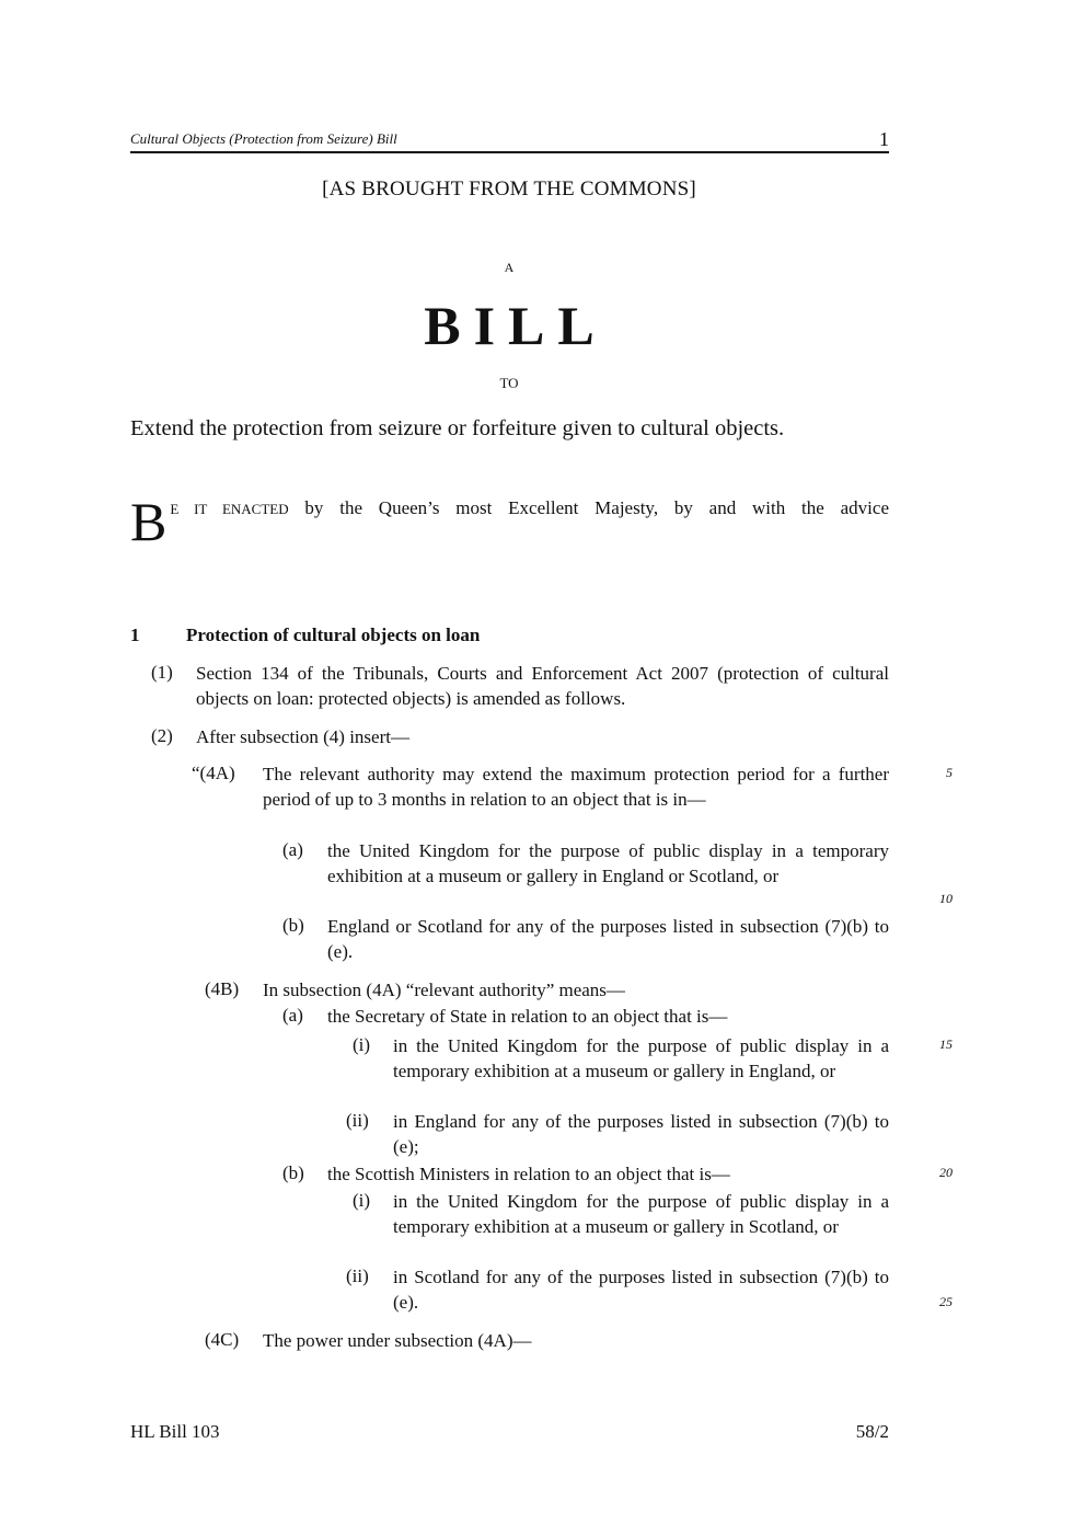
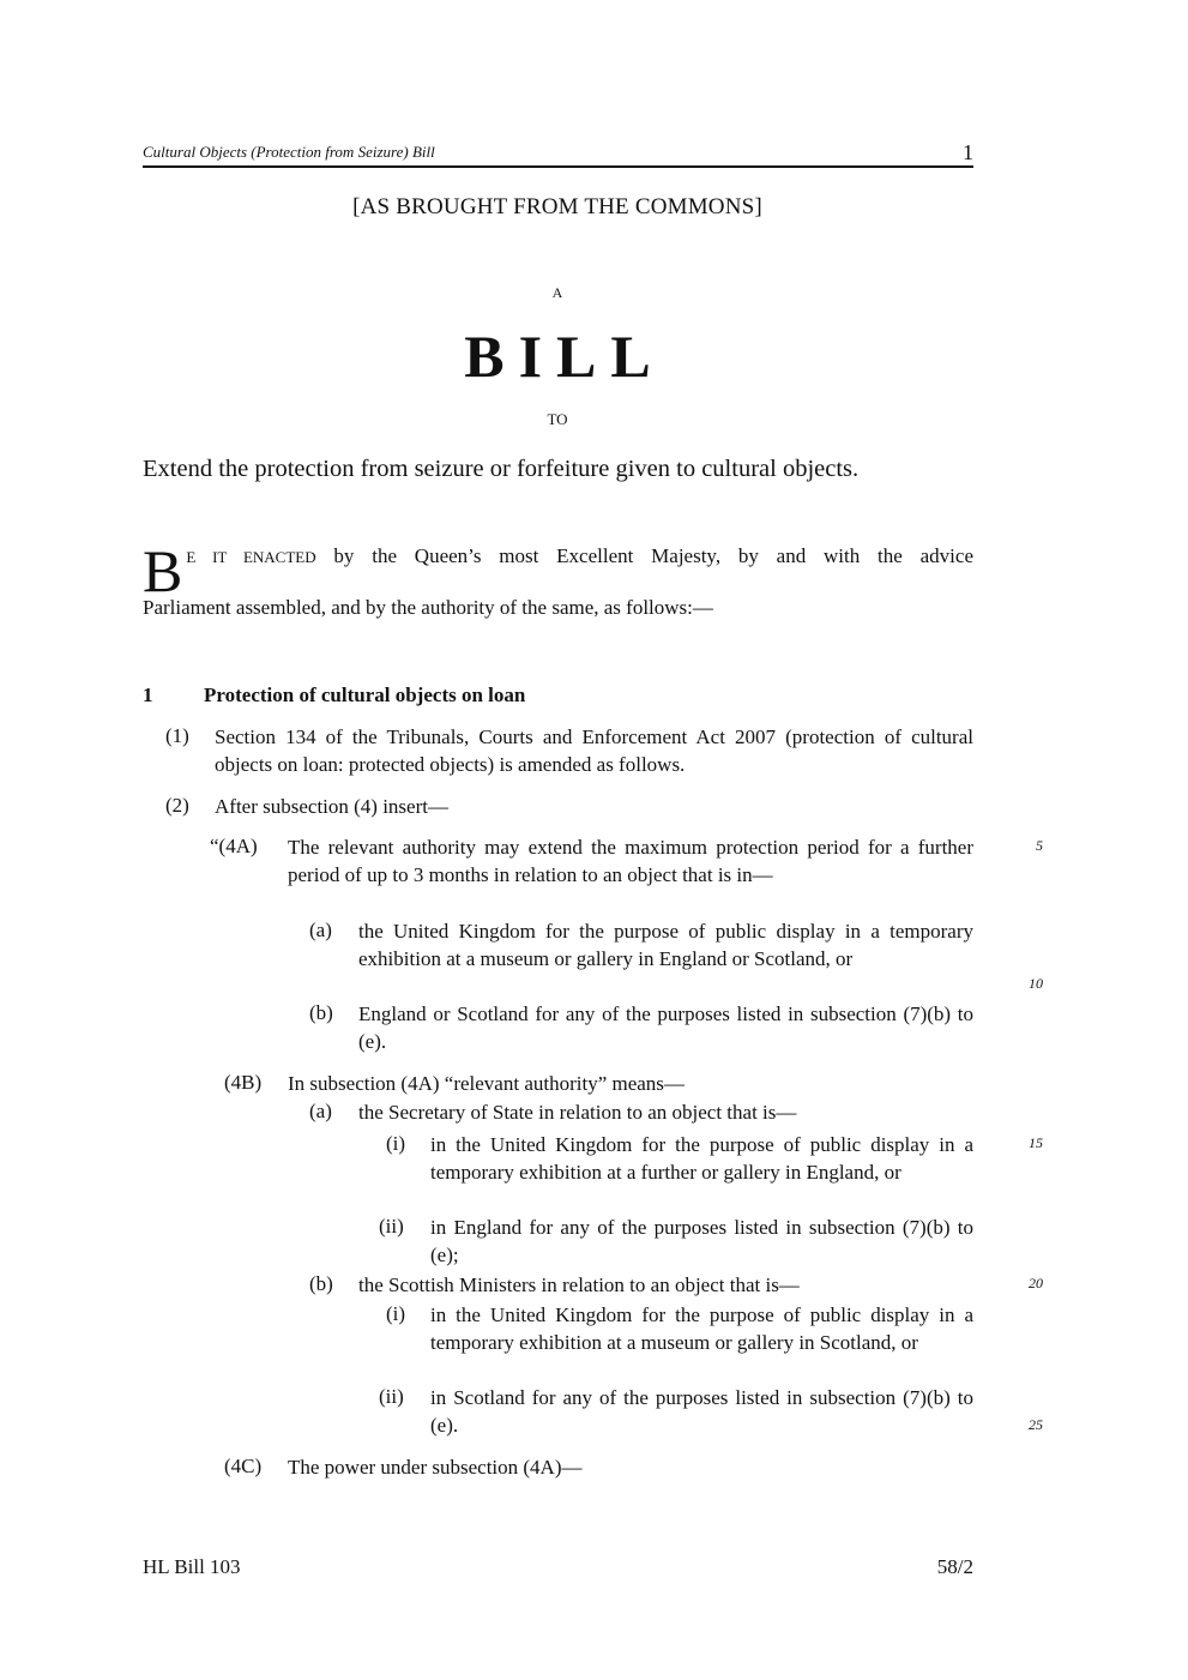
  Cultural Objects (Protection from Seizure) Bill
  1
  [AS BROUGHT FROM THE COMMONS]
  A
  BILL
  TO
  Extend the protection from seizure or forfeiture given to cultural objects.
  B
  E IT ENACTED by the Queen’s most Excellent Majesty, by and with the advice
+ Parliament assembled, and by the authority of the same, as follows:—
  1
  Protection of cultural objects on loan
  (1)
  Section 134 of the Tribunals, Courts and Enforcement Act 2007 (protection of cultural objects on loan: protected objects) is amended as follows.
  (2)
  After subsection (4) insert—
  “(4A)
  The relevant authority may extend the maximum protection period for a further period of up to 3 months in relation to an object that is in—
  (a)
  the United Kingdom for the purpose of public display in a temporary exhibition at a museum or gallery in England or Scotland, or
  (b)
  England or Scotland for any of the purposes listed in subsection (7)(b) to (e).
  (4B)
  In subsection (4A) “relevant authority” means—
  (a)
  the Secretary of State in relation to an object that is—
  (i)
- in the United Kingdom for the purpose of public display in a temporary exhibition at a museum or gallery in England, or
+ in the United Kingdom for the purpose of public display in a temporary exhibition at a further or gallery in England, or
  (ii)
  in England for any of the purposes listed in subsection (7)(b) to (e);
  (b)
  the Scottish Ministers in relation to an object that is—
  (i)
  in the United Kingdom for the purpose of public display in a temporary exhibition at a museum or gallery in Scotland, or
  (ii)
  in Scotland for any of the purposes listed in subsection (7)(b) to (e).
  (4C)
  The power under subsection (4A)—
  5
  10
  15
  20
  25
  HL Bill 103
  58/2
